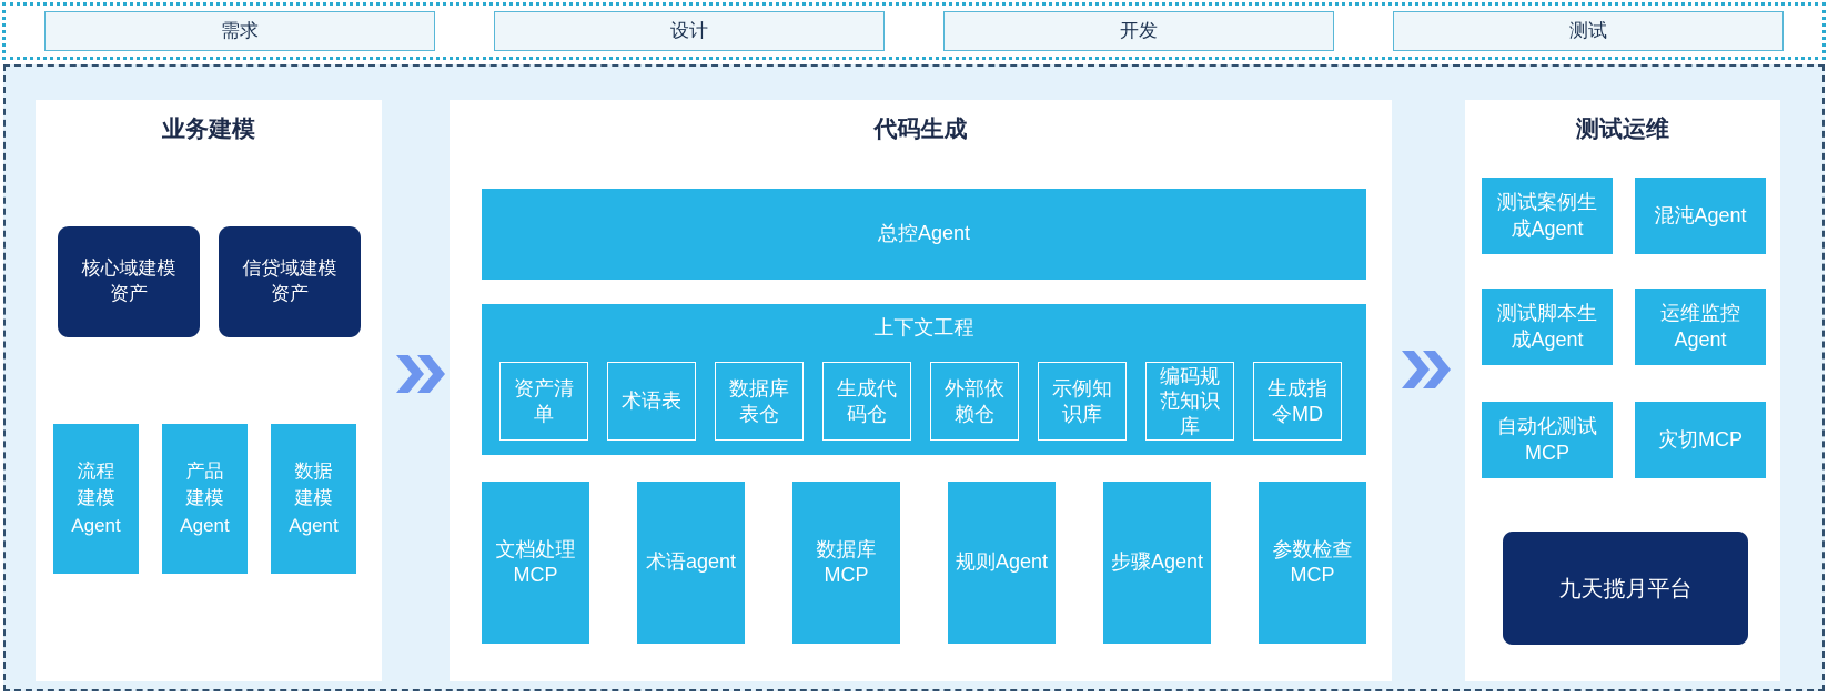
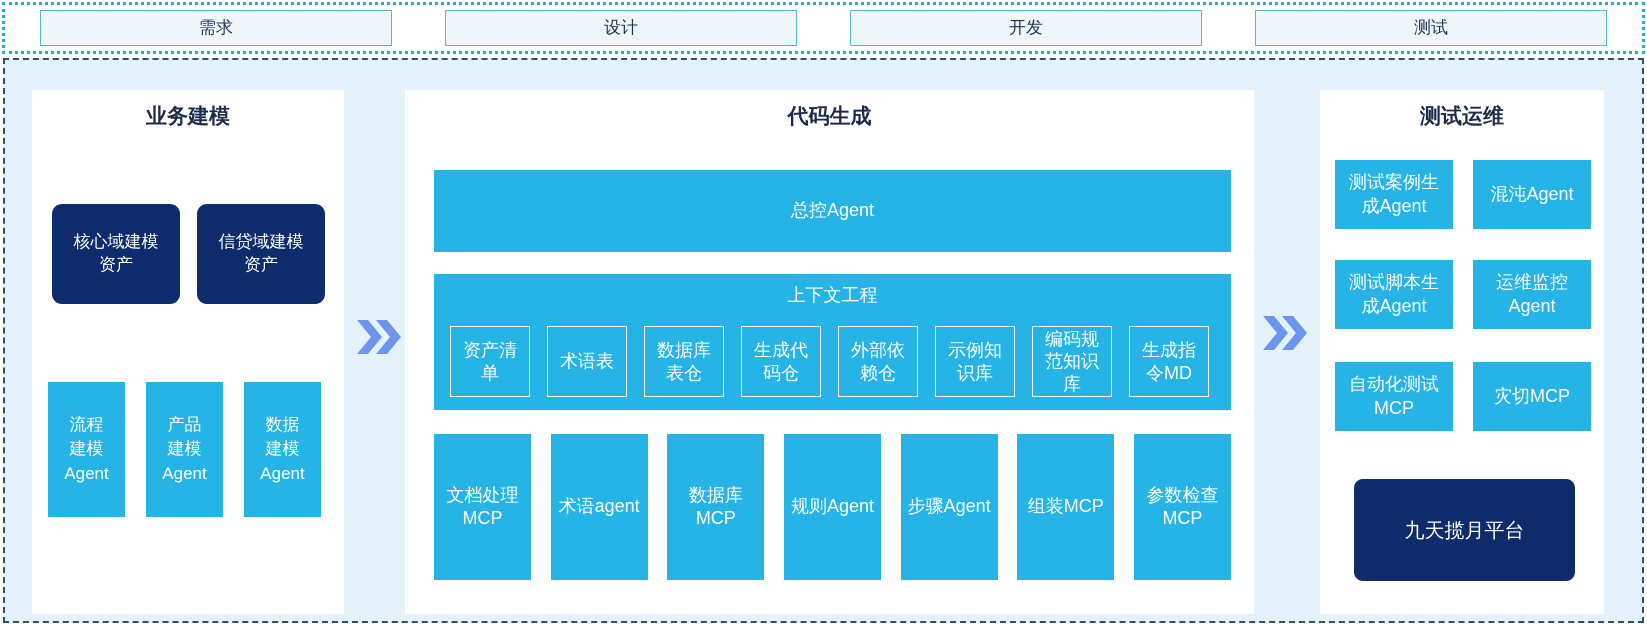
  需求
  设计
  开发
  测试
  业务建模
  核心域建模资产
  信贷域建模资产
  流程建模Agent
  产品建模Agent
  数据建模Agent
  代码生成
  总控Agent
  上下文工程
  资产清单
  术语表
  数据库表仓
  生成代码仓
  外部依赖仓
  示例知识库
  编码规范知识库
  生成指令MD
  文档处理MCP
  术语agent
  数据库MCP
  规则Agent
  步骤Agent
+ 组装MCP
  参数检查MCP
  测试运维
  测试案例生成Agent
  混沌Agent
  测试脚本生成Agent
  运维监控Agent
  自动化测试MCP
  灾切MCP
  九天揽月平台
